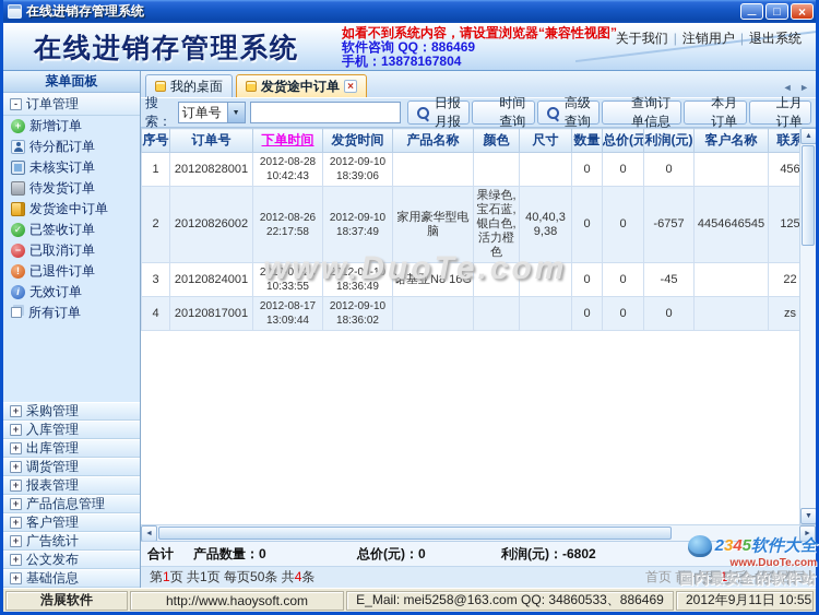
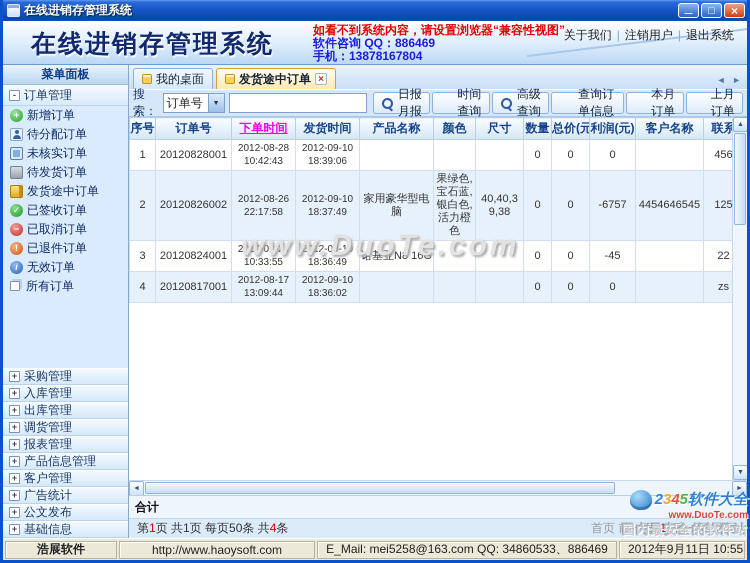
  在线进销存管理系统
  在线进销存管理系统
  如看不到系统内容，请设置浏览器“兼容性视图”
  软件咨询 QQ：886469
  手机：13878167804
  关于我们 | 注销用户 | 退出系统
  菜单面板
  订单管理
  新增订单
  待分配订单
  未核实订单
  待发货订单
  发货途中订单
  已签收订单
  已取消订单
  已退件订单
  无效订单
  所有订单
  采购管理
  入库管理
  出库管理
  调货管理
  报表管理
  产品信息管理
  客户管理
  广告统计
  公文发布
  基础信息
  我的桌面
  发货途中订单
  ×
  ◄ ►
  搜索：
  订单号
  日报月报
  时间查询
  高级查询
  查询订单信息
  本月订单
  上月订单
  序号	订单号	下单时间	发货时间	产品名称	颜色	尺寸	数量	总价(元	利润(元)	客户名称	联系
  1	20120828001	2012-08-2810:42:43	2012-09-1018:39:06				0	0	0		456
  2	20120826002	2012-08-2622:17:58	2012-09-1018:37:49	家用豪华型电脑	果绿色,宝石蓝,银白色,活力橙色	40,40,39,38	0	0	-6757	4454646545	125
  3	20120824001	2012-08-2410:33:55	2012-09-1018:36:49	诺基亚N8 16G			0	0	-45		22
  4	20120817001	2012-08-1713:09:44	2012-09-1018:36:02				0	0	0		zs
  www.DuoTe.com
  合计
- 产品数量：0
- 总价(元)：0
- 利润(元)：-6802
  第1页 共1页 每页50条 共4条
  首页 前一页 1 后一页 尾页
  浩展软件
  http://www.haoysoft.com
  E_Mail: mei5258@163.com QQ: 34860533、886469
  2012年9月11日 10:55:
  2345软件大全
  www.DuoTe.com
  国内最安全的软件站
